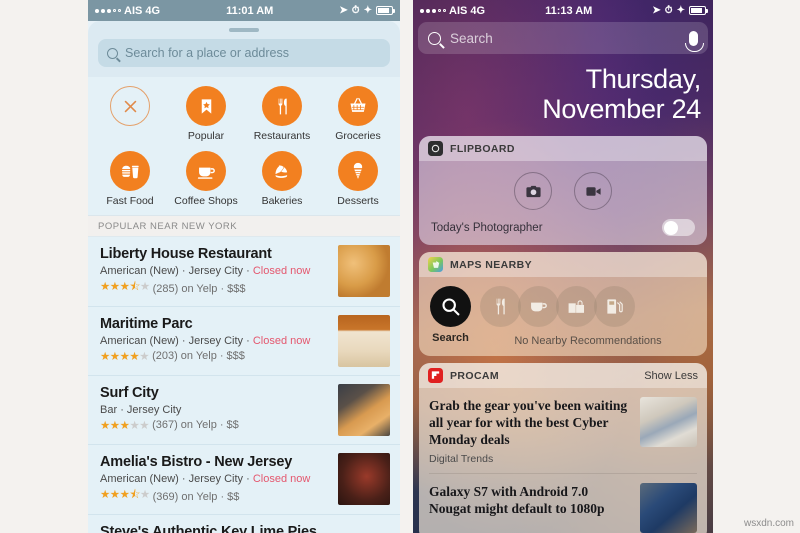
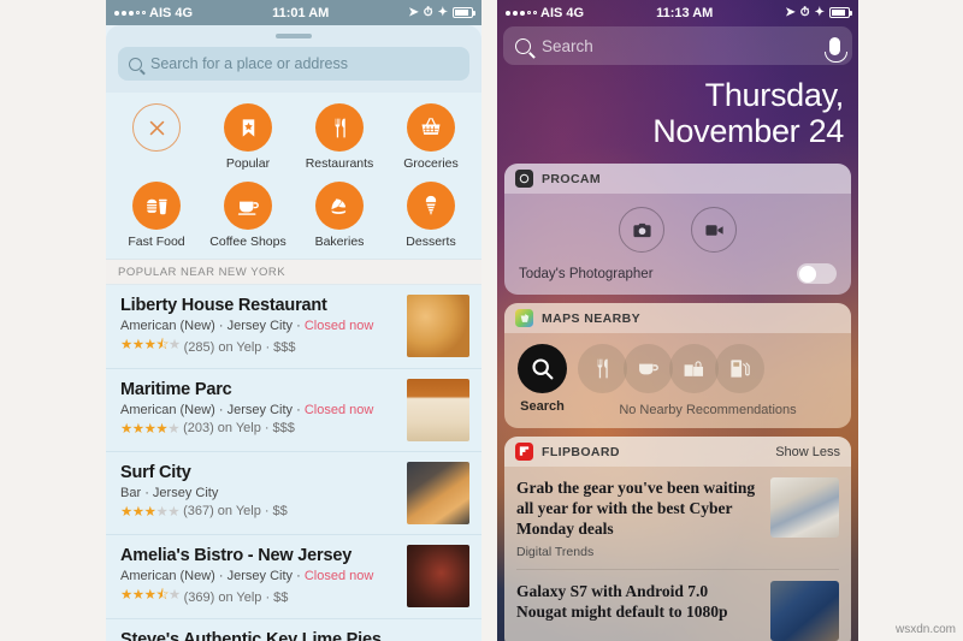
  AIS
  4G
  11:01 AM
  ➤
  ⏱
  ✦
  Search for a place or address
  Popular
  Restaurants
  Groceries
  Fast Food
  Coffee Shops
  Bakeries
  Desserts
  POPULAR NEAR NEW YORK
  Liberty House Restaurant
  American (New) · Jersey City · Closed now
  ★★★⯪★
  (285)
  on Yelp
  ·
  $$$
  Maritime Parc
  American (New) · Jersey City · Closed now
  ★★★★★
  (203)
  on Yelp
  ·
  $$$
  Surf City
  Bar · Jersey City
  ★★★★★
  (367)
  on Yelp
  ·
  $$
  Amelia's Bistro - New Jersey
  American (New) · Jersey City · Closed now
  ★★★⯪★
  (369)
  on Yelp
  ·
  $$
  Steve's Authentic Key Lime Pies
  AIS
  4G
  11:13 AM
  ➤
  ⏱
  ✦
  Search
  Thursday,
  November 24
- FLIPBOARD
+ PROCAM
  Today's Photographer
  MAPS NEARBY
  Search
  No Nearby Recommendations
- PROCAM
+ FLIPBOARD
  Show Less
  Grab the gear you've been waiting all year for with the best Cyber Monday deals
  Digital Trends
  Galaxy S7 with Android 7.0 Nougat might default to 1080p
  wsxdn.com
